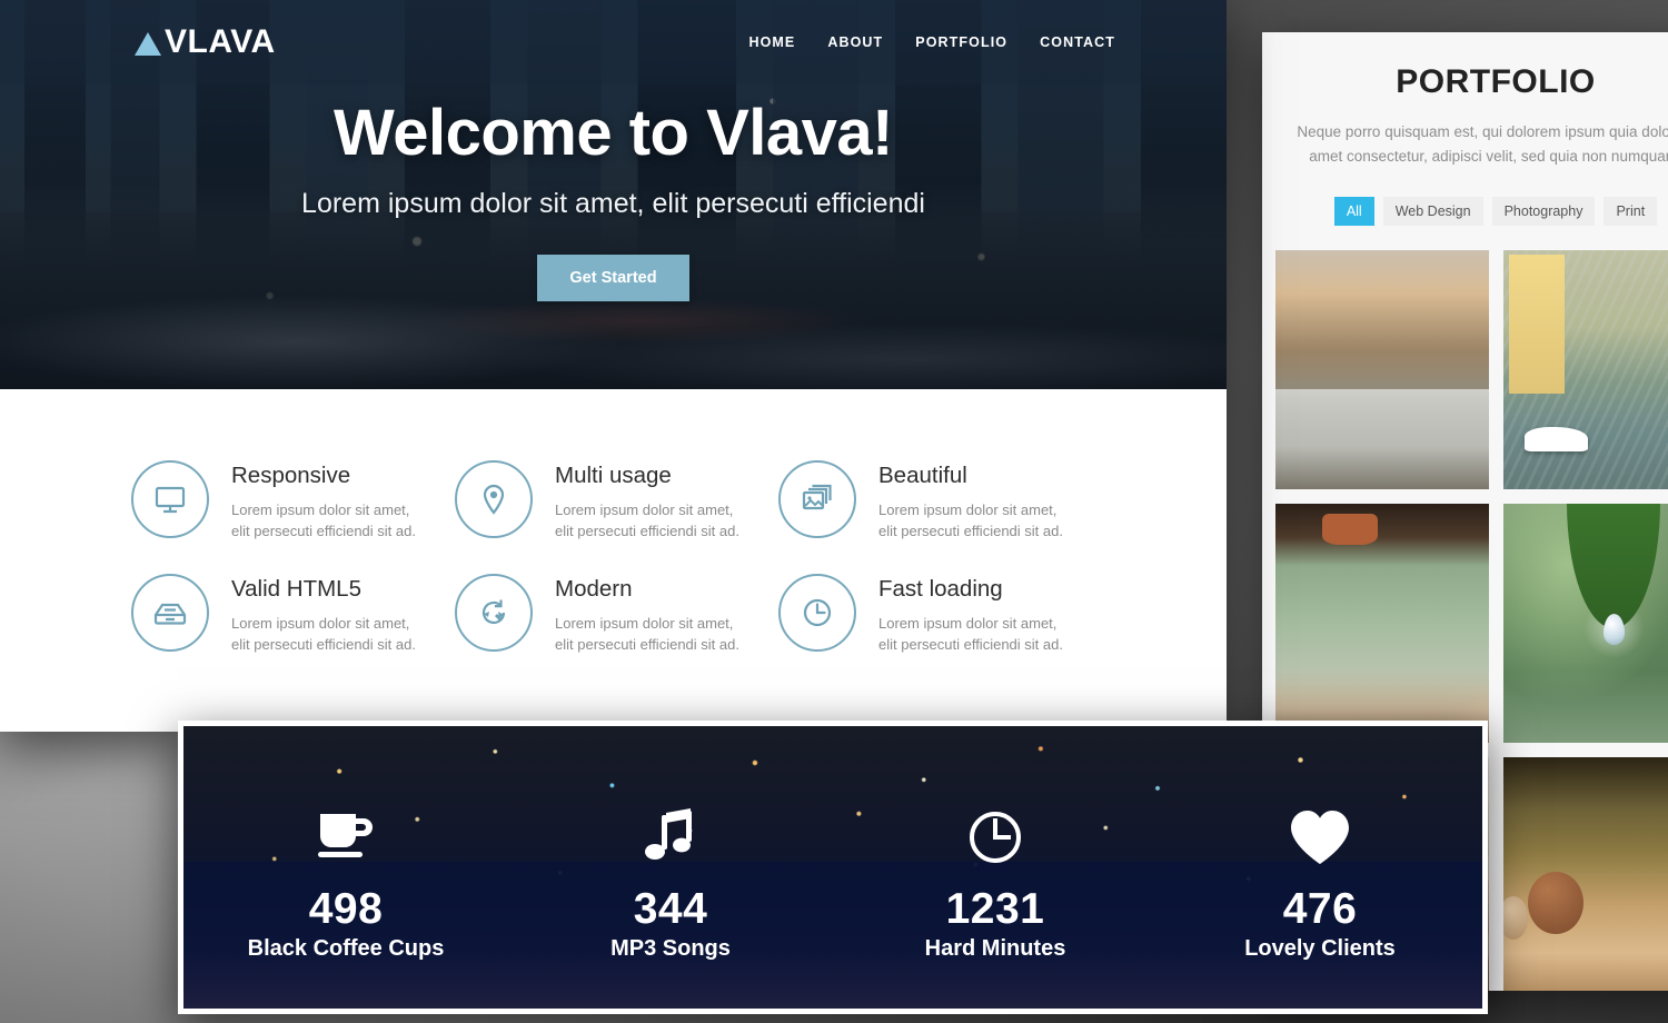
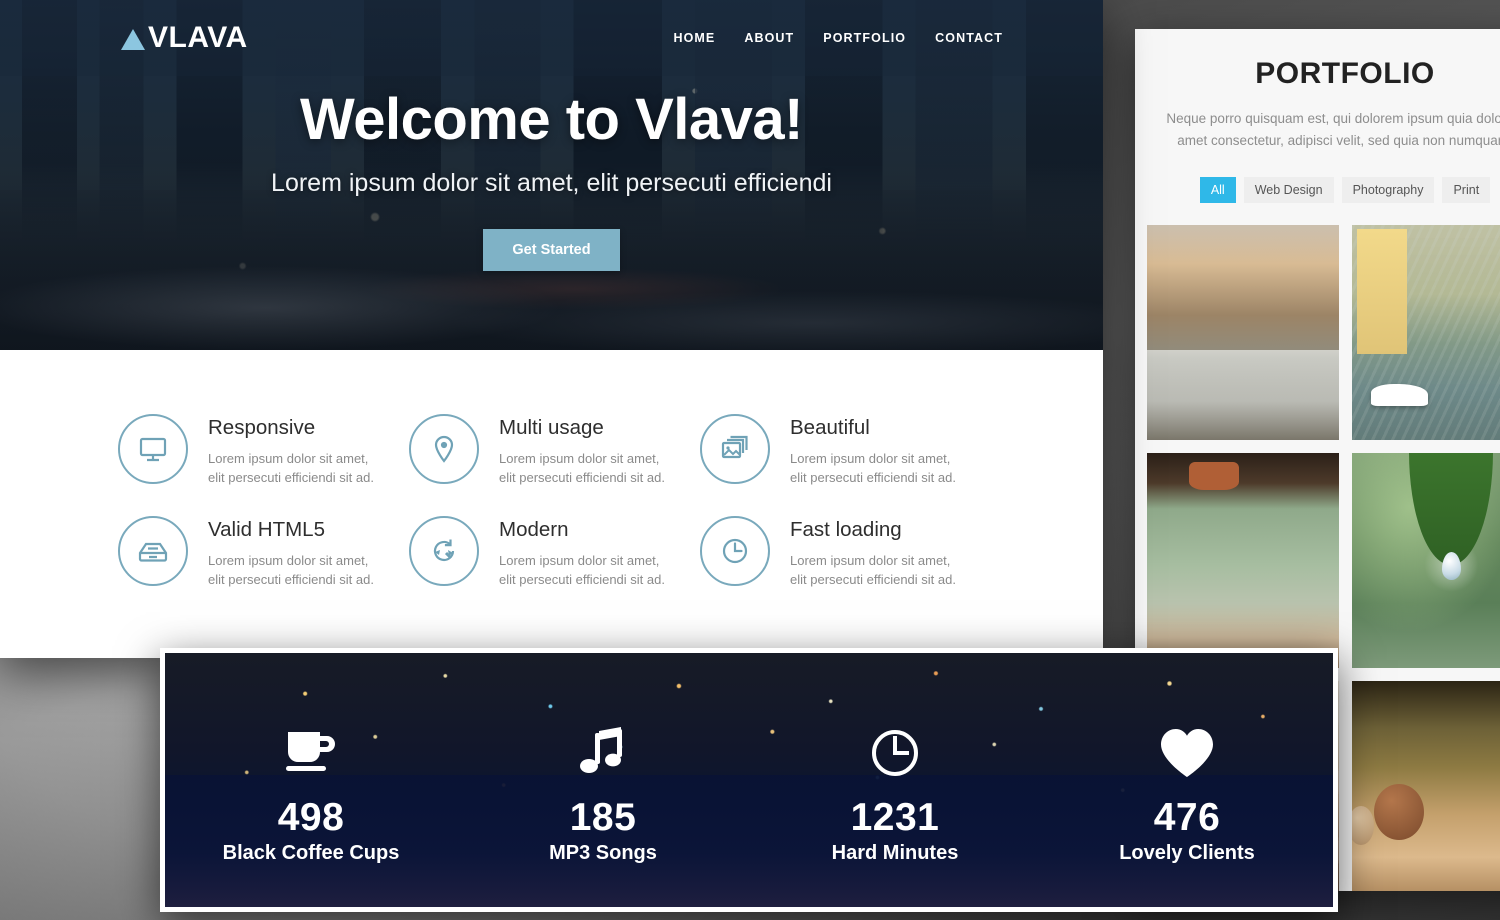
  VLAVA
  HOME
  ABOUT
  PORTFOLIO
  CONTACT
  Welcome to Vlava!
  Lorem ipsum dolor sit amet, elit persecuti efficiendi
  Get Started
  Responsive
  Lorem ipsum dolor sit amet, elit persecuti efficiendi sit ad.
  Multi usage
  Lorem ipsum dolor sit amet, elit persecuti efficiendi sit ad.
  Beautiful
  Lorem ipsum dolor sit amet, elit persecuti efficiendi sit ad.
  Valid HTML5
  Lorem ipsum dolor sit amet, elit persecuti efficiendi sit ad.
  Modern
  Lorem ipsum dolor sit amet, elit persecuti efficiendi sit ad.
  Fast loading
  Lorem ipsum dolor sit amet, elit persecuti efficiendi sit ad.
  PORTFOLIO
  Neque porro quisquam est, qui dolorem ipsum quia dolo amet consectetur, adipisci velit, sed quia non numqua
  All
  Web Design
  Photography
  Print
  498
  Black Coffee Cups
- 344
+ 185
  MP3 Songs
  1231
  Hard Minutes
  476
  Lovely Clients
